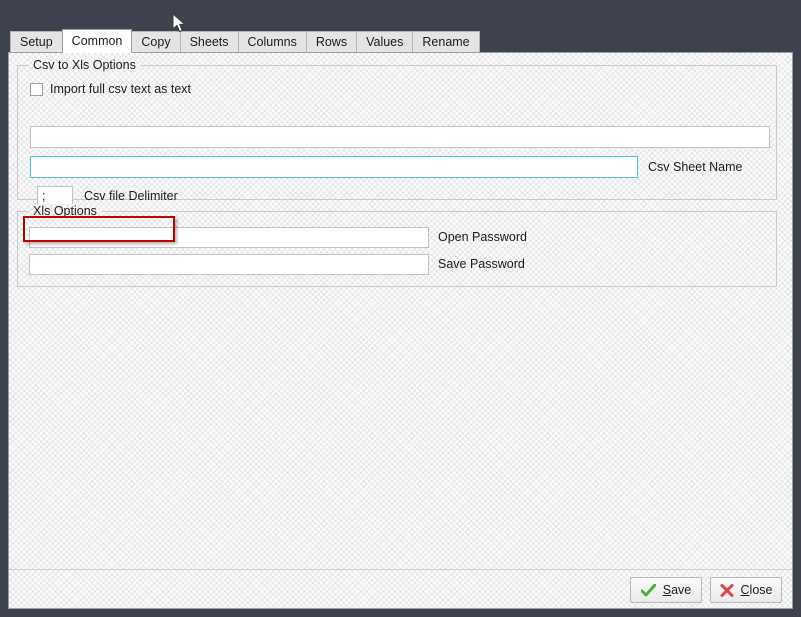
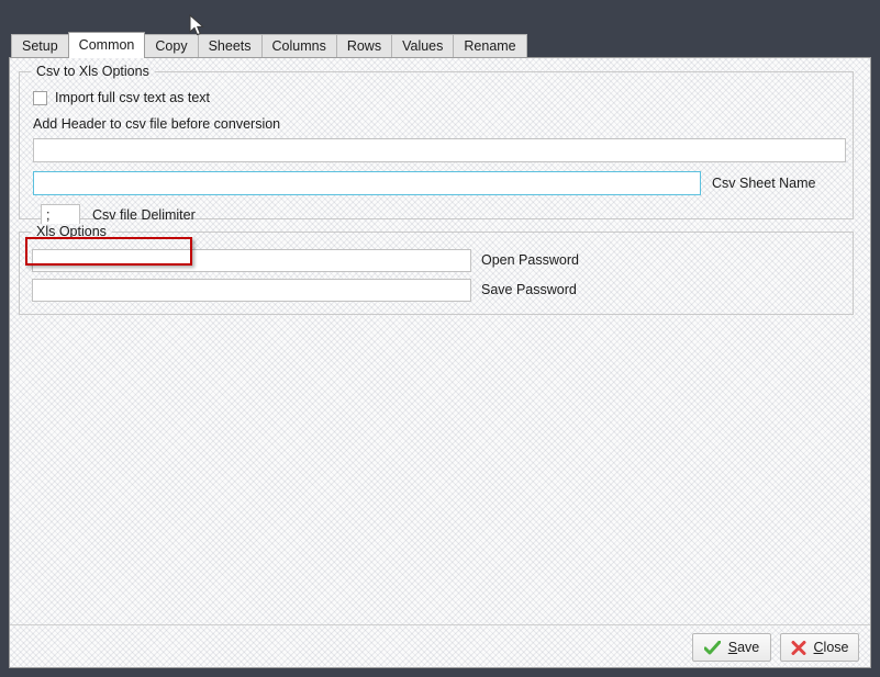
  Setup
  Common
  Copy
  Sheets
  Columns
  Rows
  Values
  Rename
  Csv to Xls Options
  Import full csv text as text
+ Add Header to csv file before conversion
  Csv Sheet Name
  ;
  Csv file Delimiter
  Xls Options
  Open Password
  Save Password
  Save
  Close
